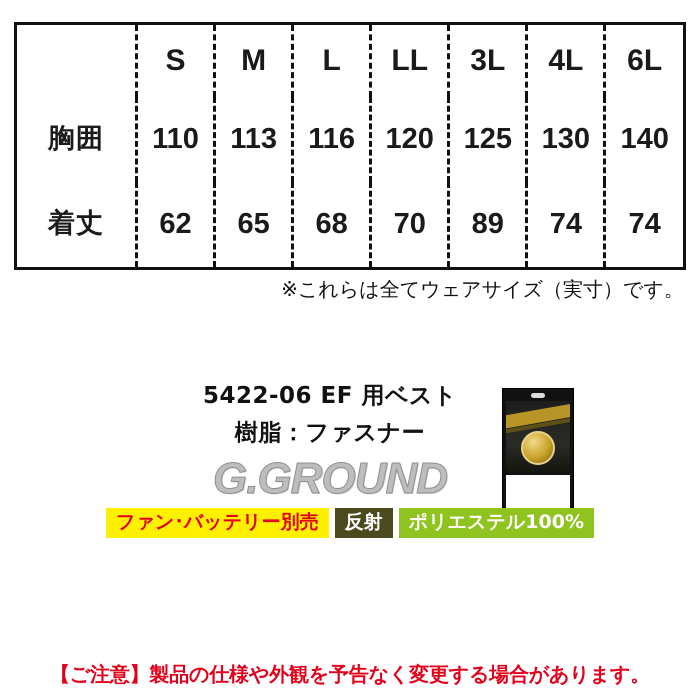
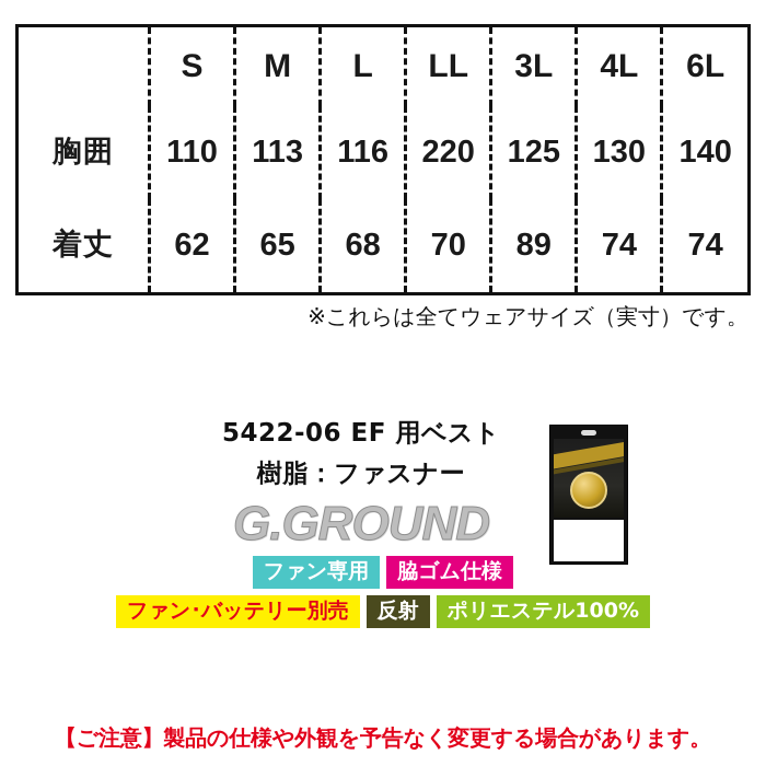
  	S	M	L	LL	3L	4L	6L
- 胸囲	110	113	116	120	125	130	140
+ 胸囲	110	113	116	220	125	130	140
  着丈	62	65	68	70	89	74	74
  ※これらは全てウェアサイズ（実寸）です。
  5422-06 EF 用ベスト
  樹脂：ファスナー
  G.GROUND
+ ファン専用
+ 脇ゴム仕様
  ファン･バッテリー別売
  反射
  ポリエステル100%
  【ご注意】製品の仕様や外観を予告なく変更する場合があります。
